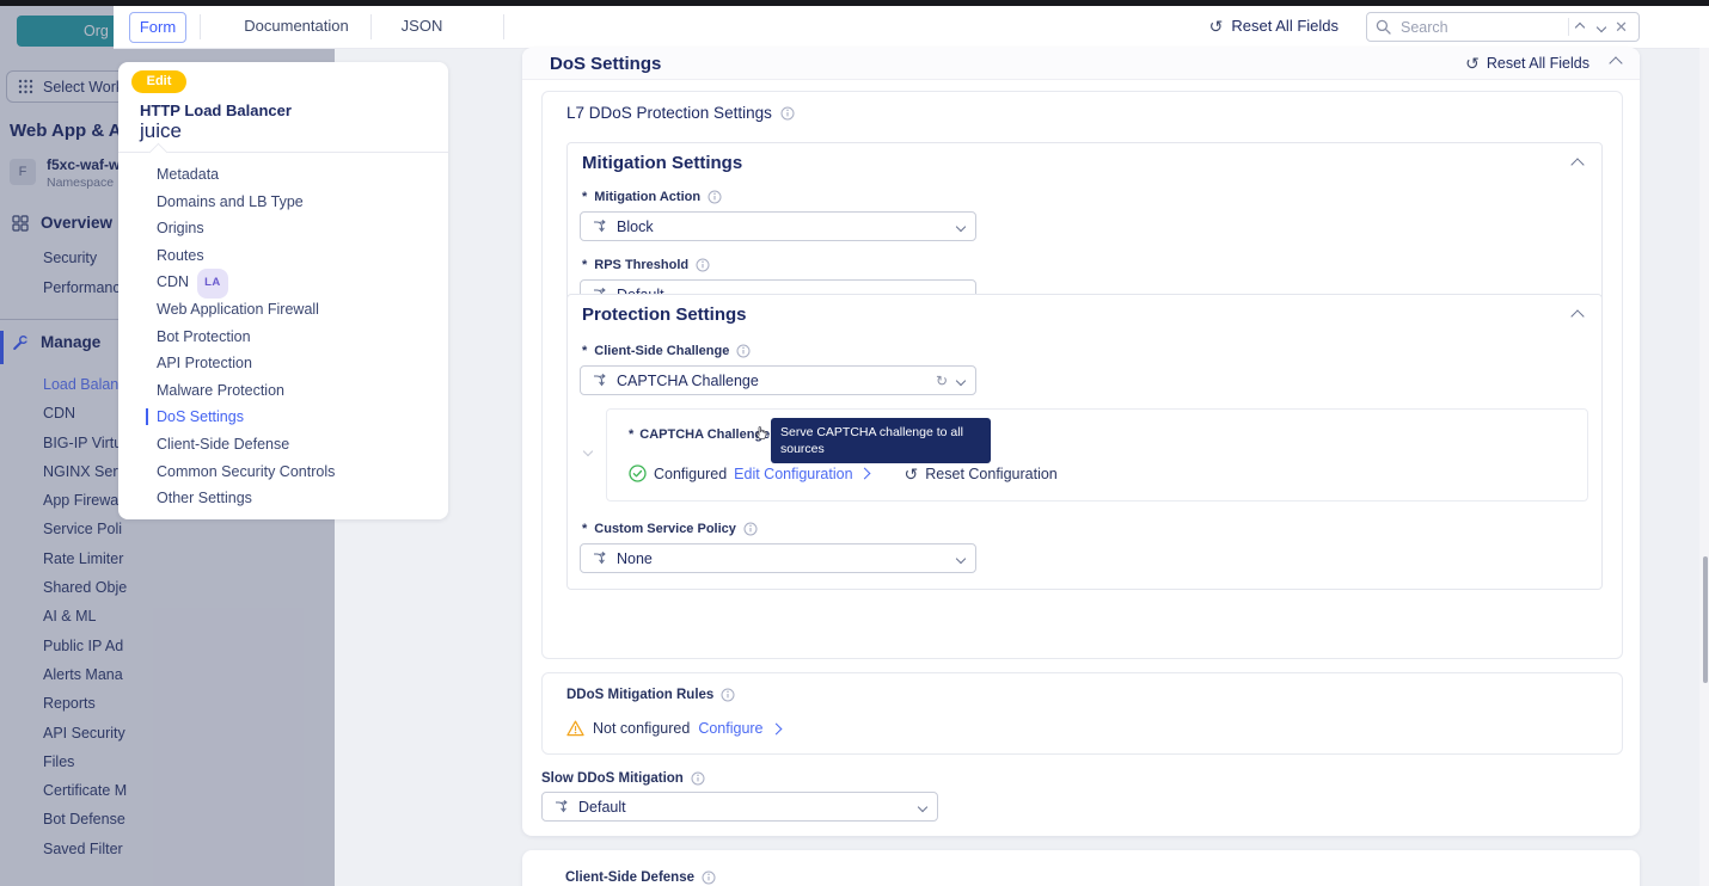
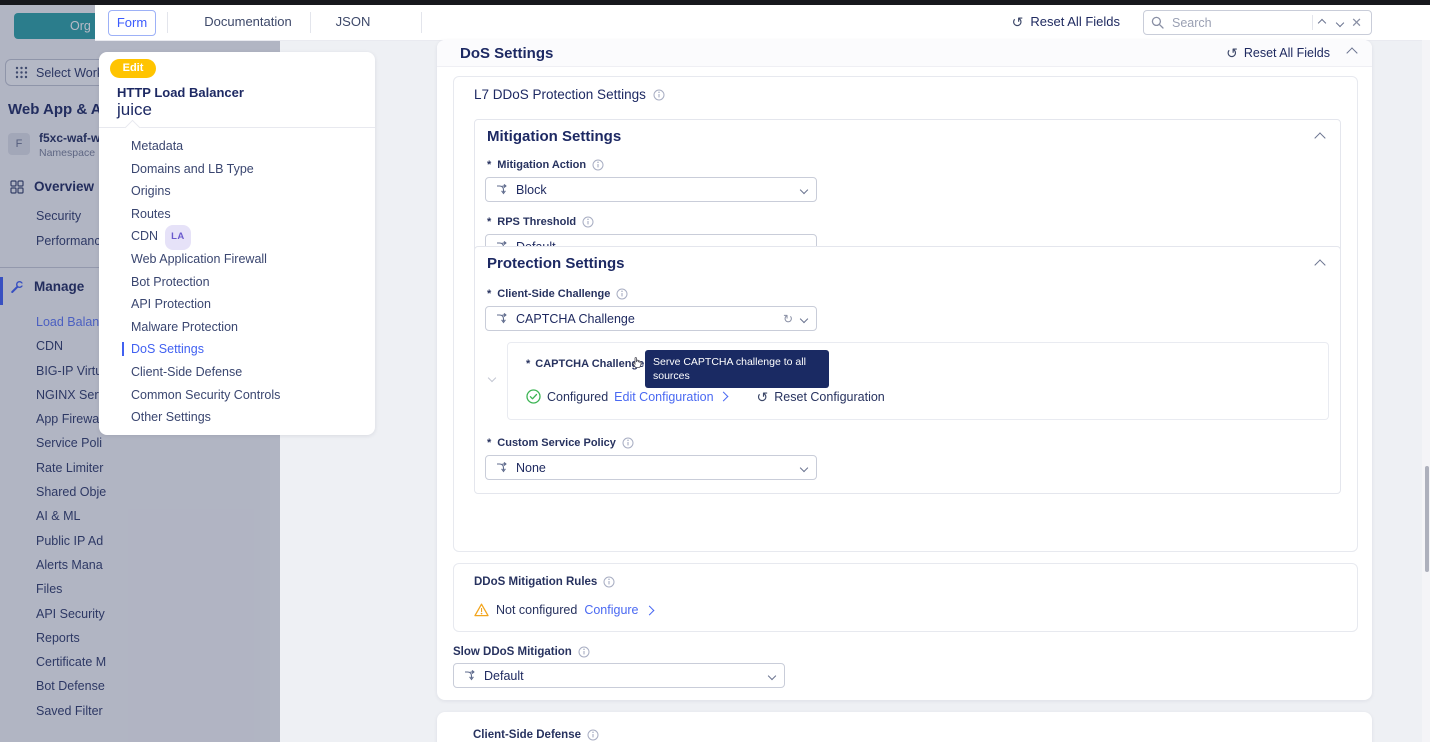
  Org
  Web App & A
  F
  f5xc-waf-w
  Namespace
  Overview
  Security
  Performanc
  Manage
  Load Balan
  CDN
  BIG-IP Virt
  NGINX Ser
  App Firewa
  Service Poli
  Rate Limiter
  Shared Obje
  AI & ML
  Public IP Ad
  Alerts Mana
- Reports
+ Files
  API Security
- Files
+ Reports
  Certificate M
  Bot Defense
  Saved Filter
  Form
  Documentation
  JSON
  ↺
  Reset All Fields
  Search
  ✕
  Edit
  HTTP Load Balancer
  juice
  Metadata
  Domains and LB Type
  Origins
  Routes
  CDN LA
  Web Application Firewall
  Bot Protection
  API Protection
  Malware Protection
  DoS Settings
  Client-Side Defense
  Common Security Controls
  Other Settings
  DoS Settings
  ↺
  Reset All Fields
  L7 DDoS Protection Settings
  Mitigation Settings
  *
  Mitigation Action
  Block
  *
  RPS Threshold
  Protection Settings
  *
  Client-Side Challenge
  CAPTCHA Challenge
  ↻
  *
  CAPTCHA Challen
  Serve CAPTCHA challenge to all sources
  Configured
  Edit Configuration
  ↺
  Reset Configuration
  *
  Custom Service Policy
  None
  DDoS Mitigation Rules
  Not configured
  Configure
  Slow DDoS Mitigation
  Default
  Client-Side Defense
